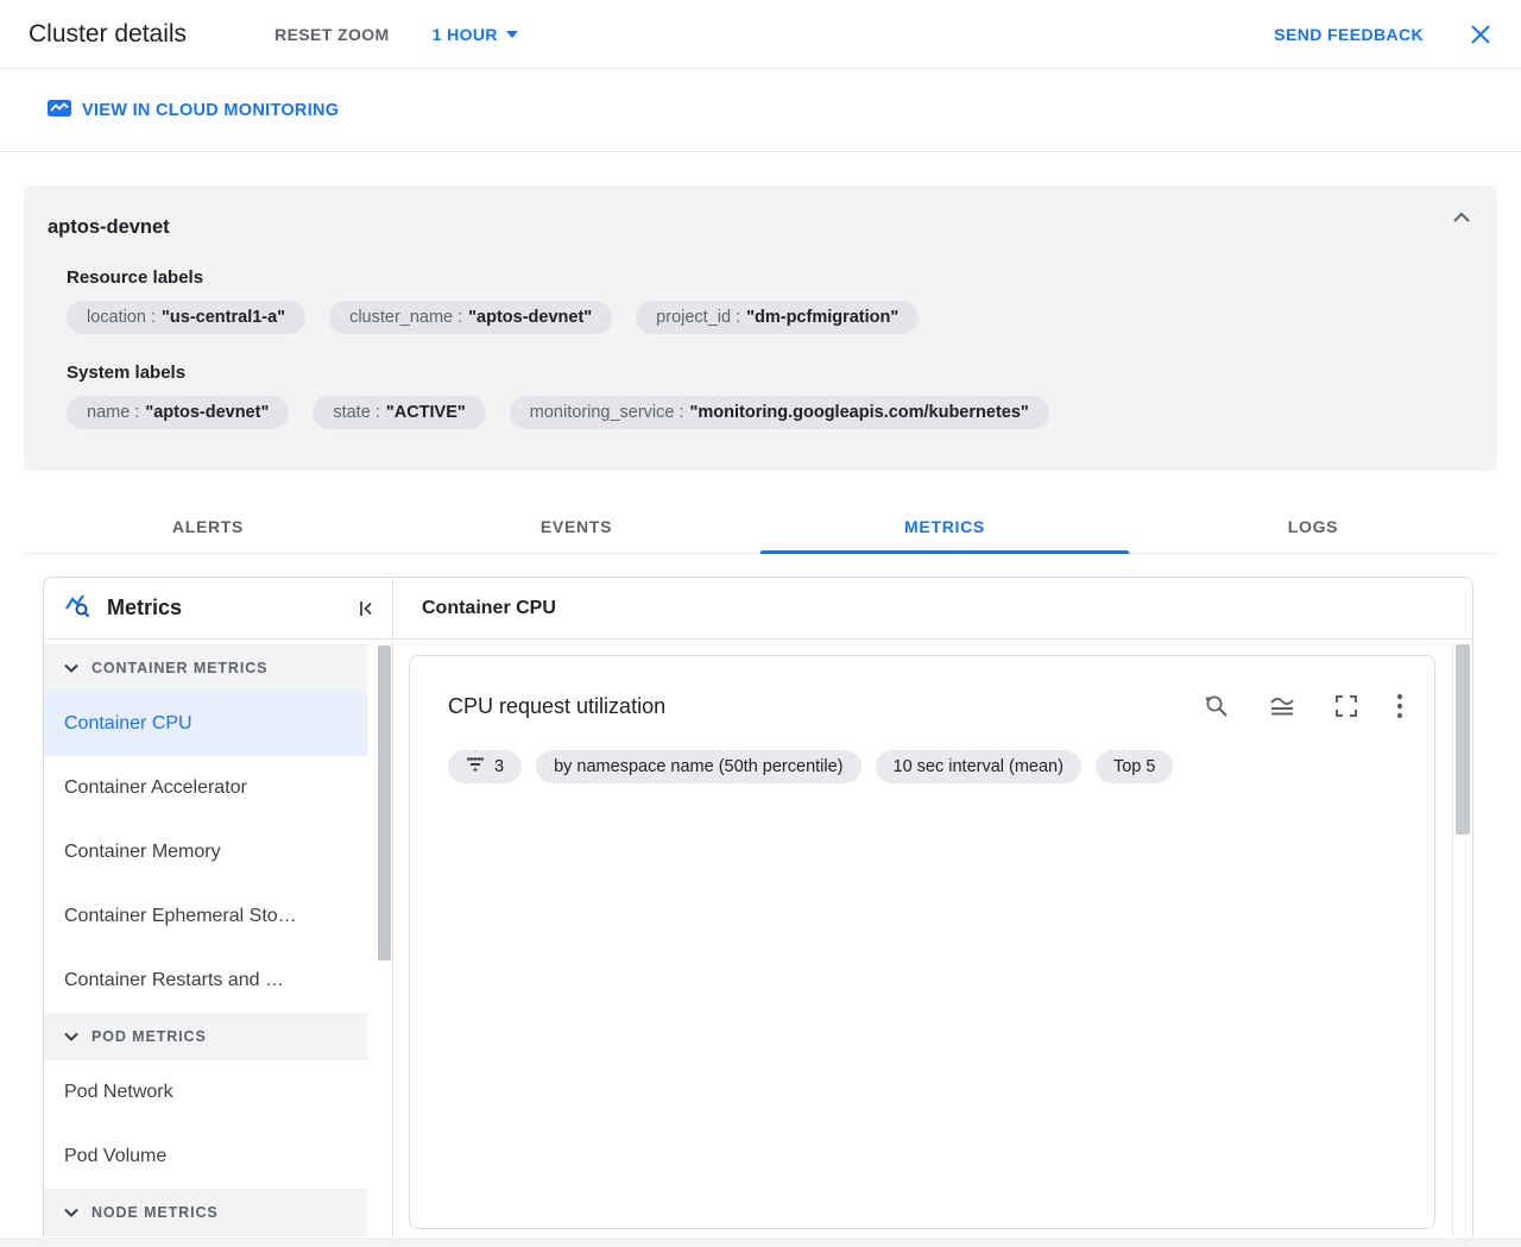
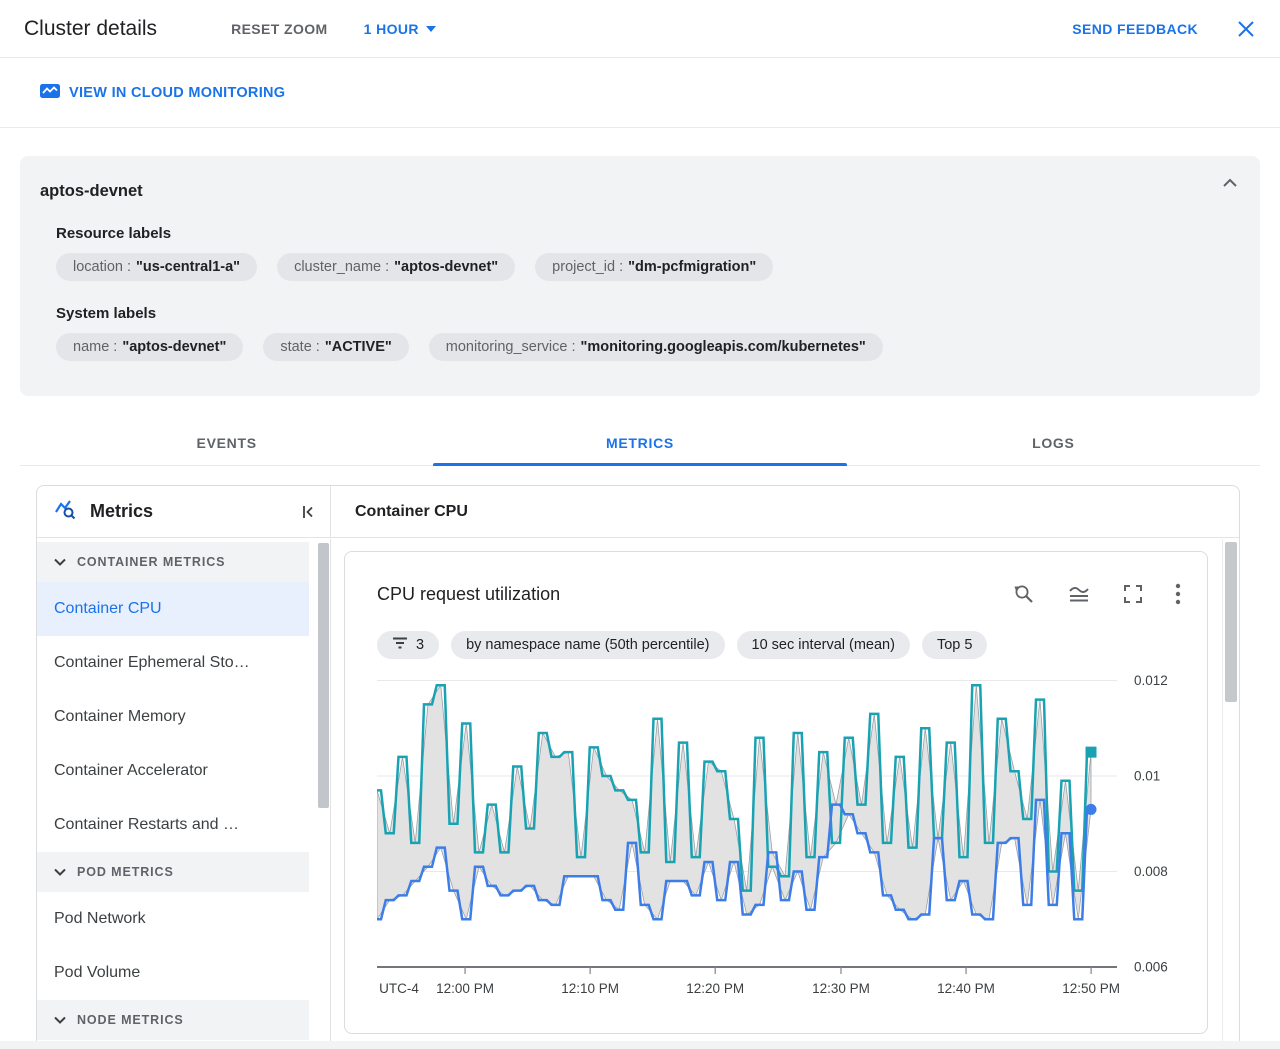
  Cluster details
  RESET ZOOM
  1 HOUR
  SEND FEEDBACK
  VIEW IN CLOUD MONITORING
  aptos-devnet
  Resource labels
  location :
  "us-central1-a"
  cluster_name :
  "aptos-devnet"
  project_id :
  "dm-pcfmigration"
  System labels
  name :
  "aptos-devnet"
  state :
  "ACTIVE"
  monitoring_service :
  "monitoring.googleapis.com/kubernetes"
- ALERTS
  EVENTS
  METRICS
  LOGS
  Metrics
  Container CPU
  CONTAINER METRICS
  Container CPU
- Container Accelerator
+ Container Ephemeral Sto…
  Container Memory
- Container Ephemeral Sto…
+ Container Accelerator
  Container Restarts and …
  POD METRICS
  Pod Network
  Pod Volume
  NODE METRICS
  CPU request utilization
  3
  by namespace name (50th percentile)
  10 sec interval (mean)
  Top 5
+ 12:00 PM
+ 12:10 PM
+ 12:20 PM
+ 12:30 PM
+ 12:40 PM
+ 12:50 PM
+ UTC-4
+ 0.012
+ 0.01
+ 0.008
+ 0.006
